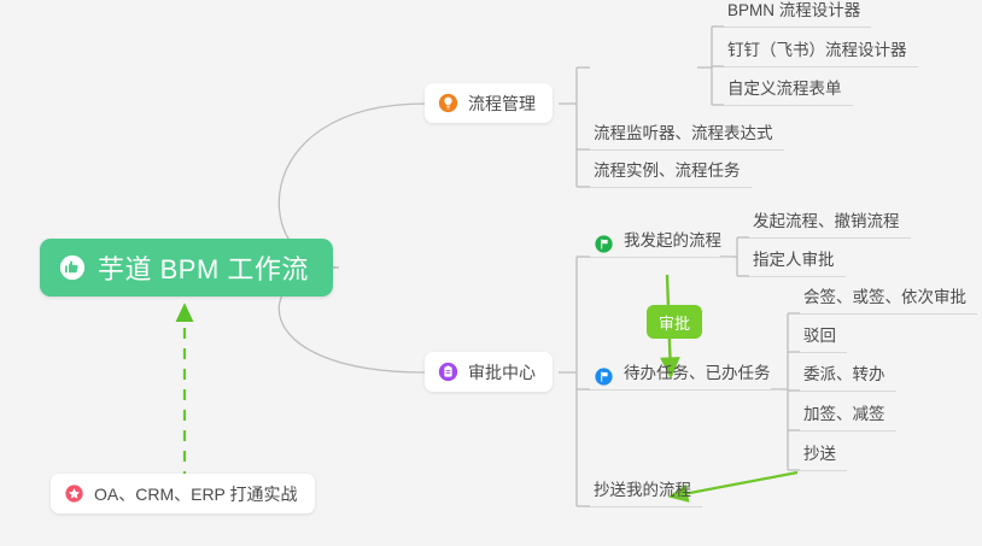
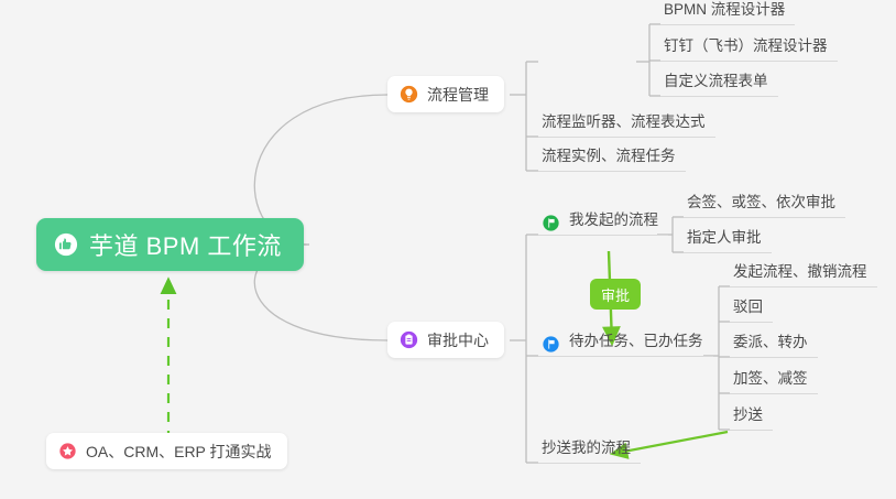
  芋道 BPM 工作流
  流程管理
  审批中心
  流程监听器、流程表达式
  流程实例、流程任务
  BPMN 流程设计器
  钉钉（飞书）流程设计器
  自定义流程表单
  我发起的流程
  待办任务、已办任务
  抄送我的流程
- 发起流程、撤销流程
+ 会签、或签、依次审批
  指定人审批
- 会签、或签、依次审批
+ 发起流程、撤销流程
  驳回
  委派、转办
  加签、减签
  抄送
  审批
  OA、CRM、ERP 打通实战
